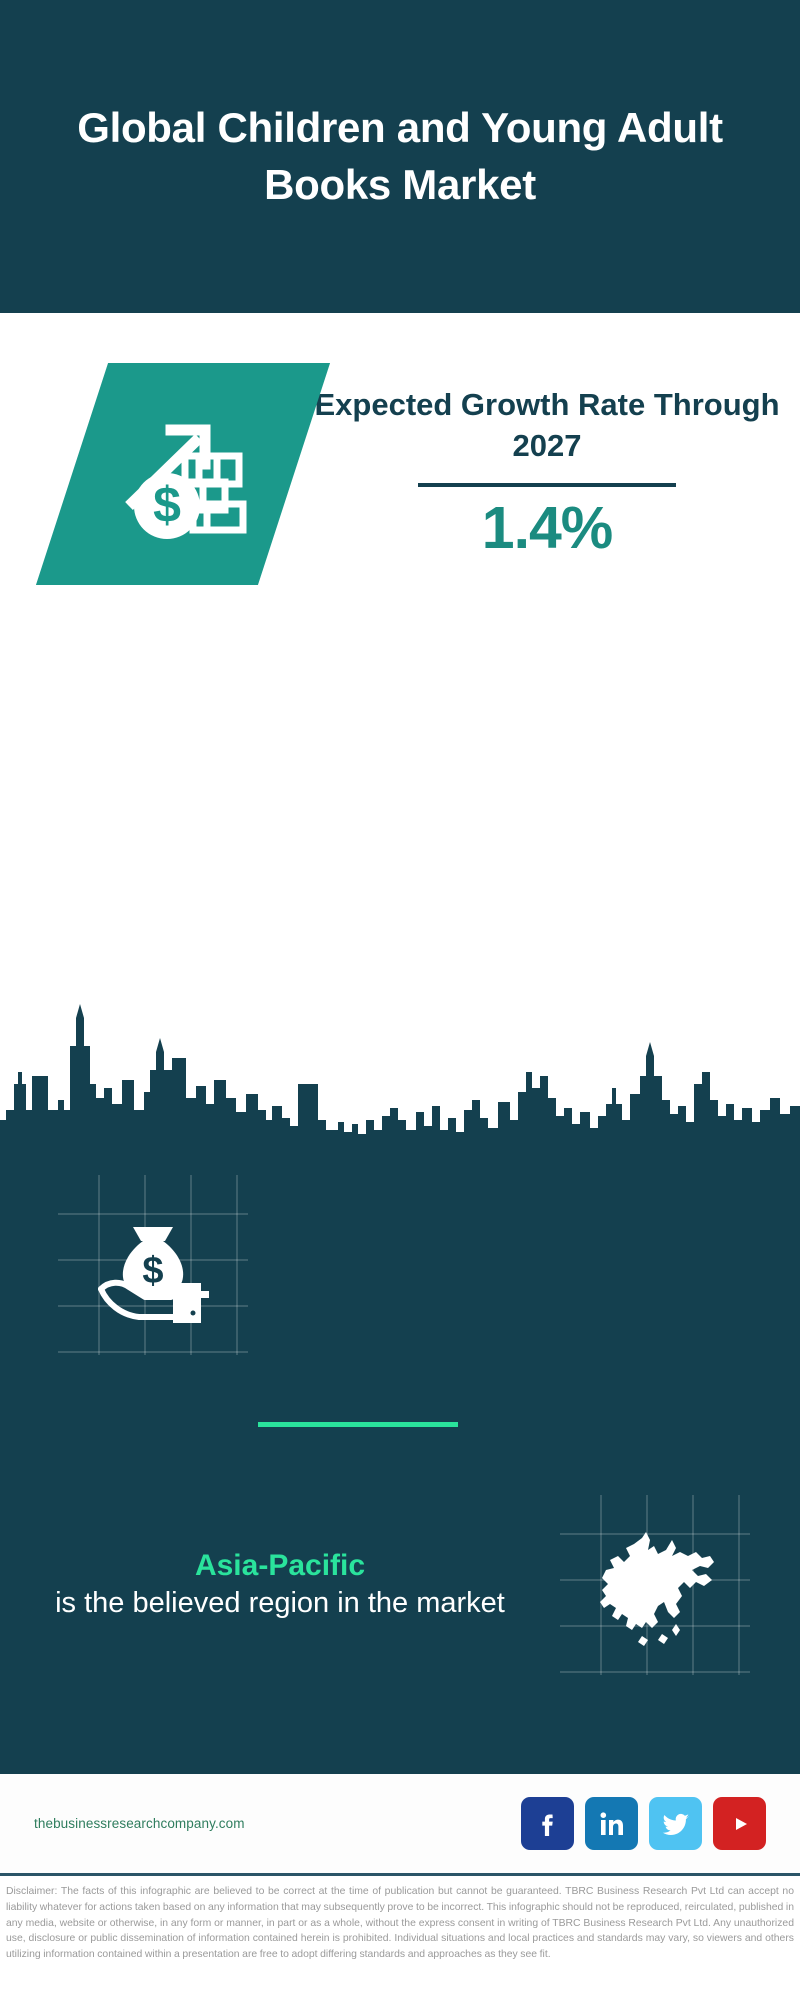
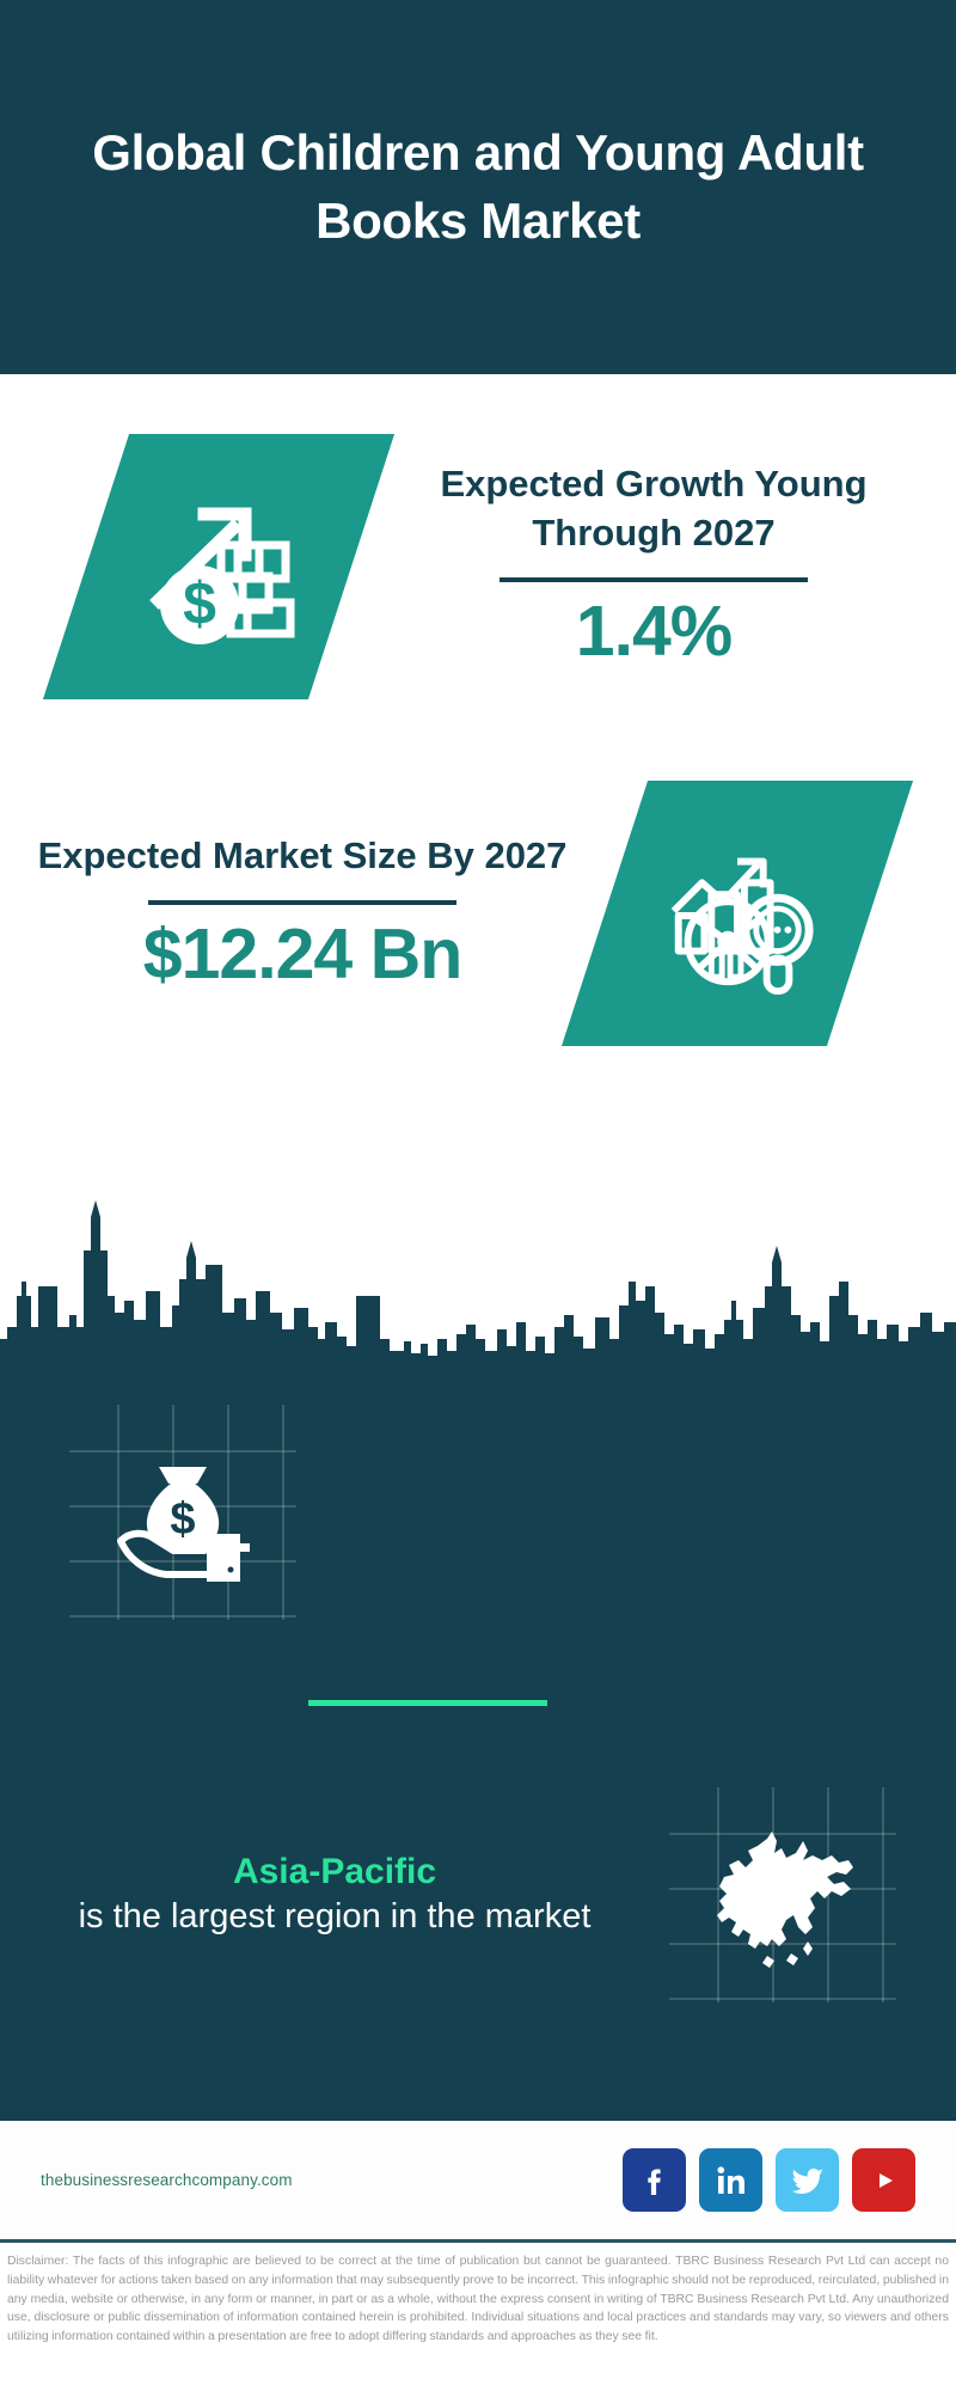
  Global Children and Young Adult Books Market
- Expected Growth Rate Through 2027
+ Expected Growth Young Through 2027
  1.4%
+ Expected Market Size By 2027
+ $12.24 Bn
  $
  Asia-Pacific
- is the believed region in the market
+ is the largest region in the market
  thebusinessresearchcompany.com
  Disclaimer: The facts of this infographic are believed to be correct at the time of publication but cannot be guaranteed. TBRC Business Research Pvt Ltd can accept no liability whatever for actions taken based on any information that may subsequently prove to be incorrect. This infographic should not be reproduced, reirculated, published in any media, website or otherwise, in any form or manner, in part or as a whole, without the express consent in writing of TBRC Business Research Pvt Ltd. Any unauthorized use, disclosure or public dissemination of information contained herein is prohibited. Individual situations and local practices and standards may vary, so viewers and others utilizing information contained within a presentation are free to adopt differing standards and approaches as they see fit.
